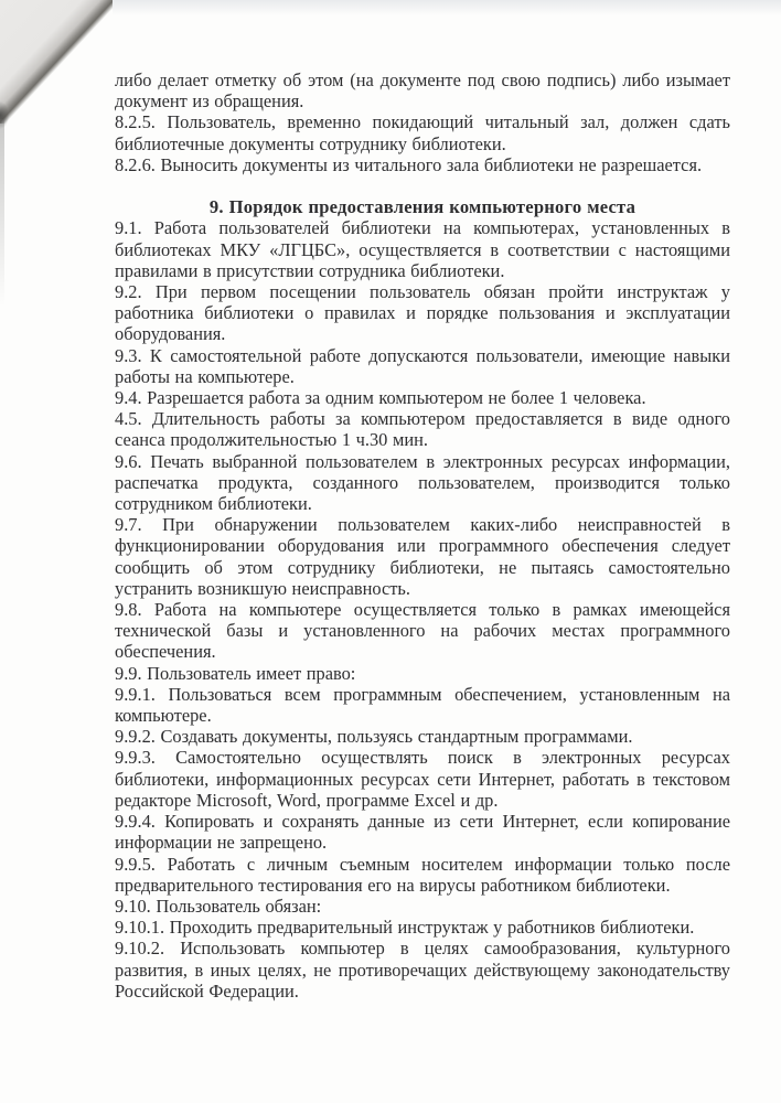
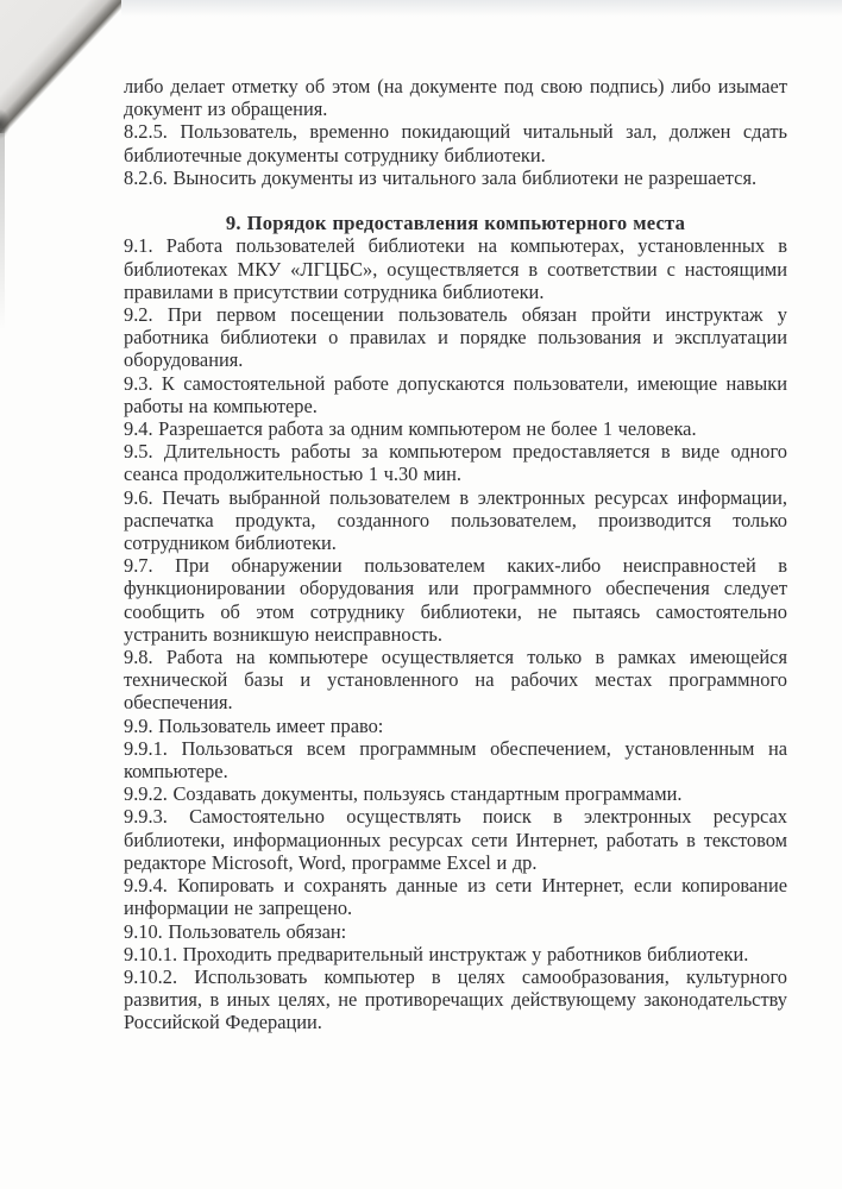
  либо делает отметку об этом (на документе под свою подпись) либо изымает документ из обращения.
  8.2.5. Пользователь, временно покидающий читальный зал, должен сдать библиотечные документы сотруднику библиотеки.
  8.2.6. Выносить документы из читального зала библиотеки не разрешается.
  9. Порядок предоставления компьютерного места
  9.1. Работа пользователей библиотеки на компьютерах, установленных в библиотеках МКУ «ЛГЦБС», осуществляется в соответствии с настоящими правилами в присутствии сотрудника библиотеки.
  9.2. При первом посещении пользователь обязан пройти инструктаж у работника библиотеки о правилах и порядке пользования и эксплуатации оборудования.
  9.3. К самостоятельной работе допускаются пользователи, имеющие навыки работы на компьютере.
  9.4. Разрешается работа за одним компьютером не более 1 человека.
- 4.5. Длительность работы за компьютером предоставляется в виде одного сеанса продолжительностью 1 ч.30 мин.
+ 9.5. Длительность работы за компьютером предоставляется в виде одного сеанса продолжительностью 1 ч.30 мин.
  9.6. Печать выбранной пользователем в электронных ресурсах информации, распечатка продукта, созданного пользователем, производится только сотрудником библиотеки.
  9.7. При обнаружении пользователем каких-либо неисправностей в функционировании оборудования или программного обеспечения следует сообщить об этом сотруднику библиотеки, не пытаясь самостоятельно устранить возникшую неисправность.
  9.8. Работа на компьютере осуществляется только в рамках имеющейся технической базы и установленного на рабочих местах программного обеспечения.
  9.9. Пользователь имеет право:
  9.9.1. Пользоваться всем программным обеспечением, установленным на компьютере.
  9.9.2. Создавать документы, пользуясь стандартным программами.
  9.9.3. Самостоятельно осуществлять поиск в электронных ресурсах библиотеки, информационных ресурсах сети Интернет, работать в текстовом редакторе Microsoft, Word, программе Excel и др.
  9.9.4. Копировать и сохранять данные из сети Интернет, если копирование информации не запрещено.
- 9.9.5. Работать с личным съемным носителем информации только после предварительного тестирования его на вирусы работником библиотеки.
  9.10. Пользователь обязан:
  9.10.1. Проходить предварительный инструктаж у работников библиотеки.
  9.10.2. Использовать компьютер в целях самообразования, культурного развития, в иных целях, не противоречащих действующему законодательству Российской Федерации.
